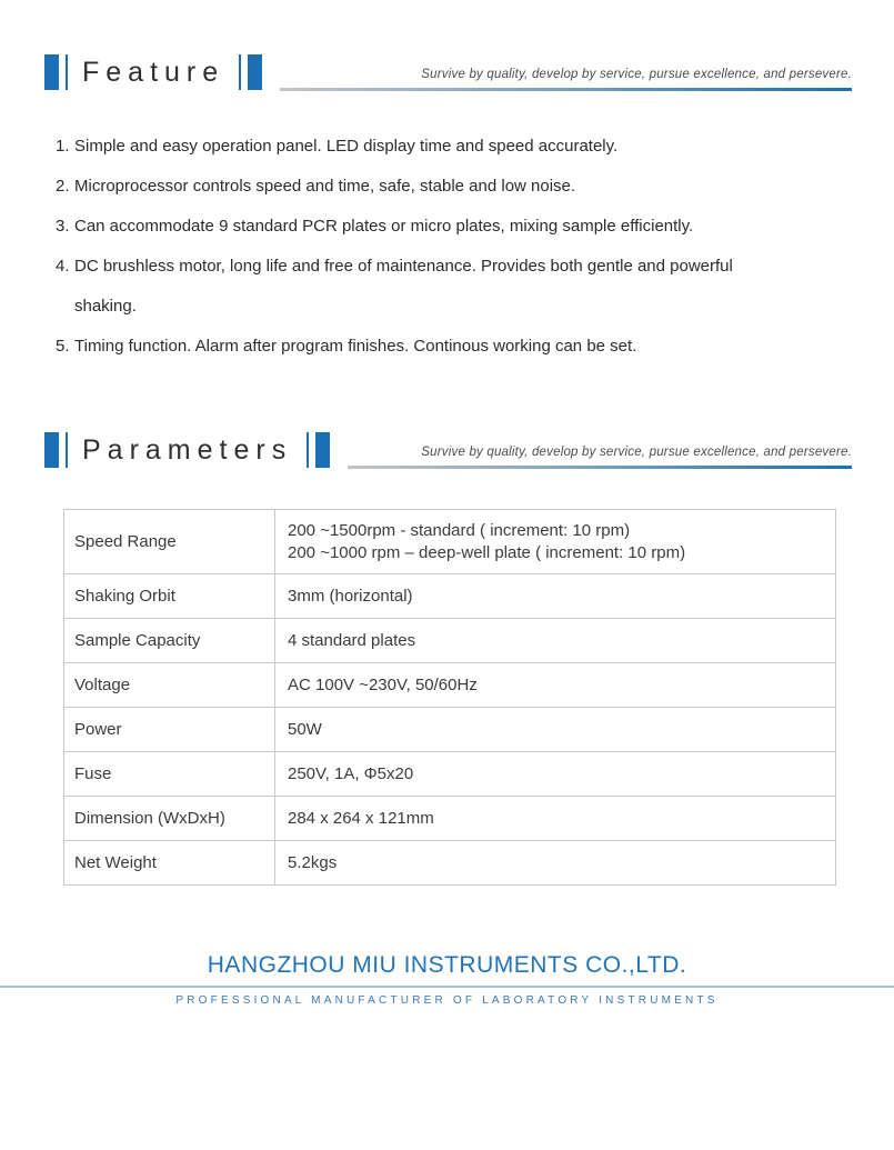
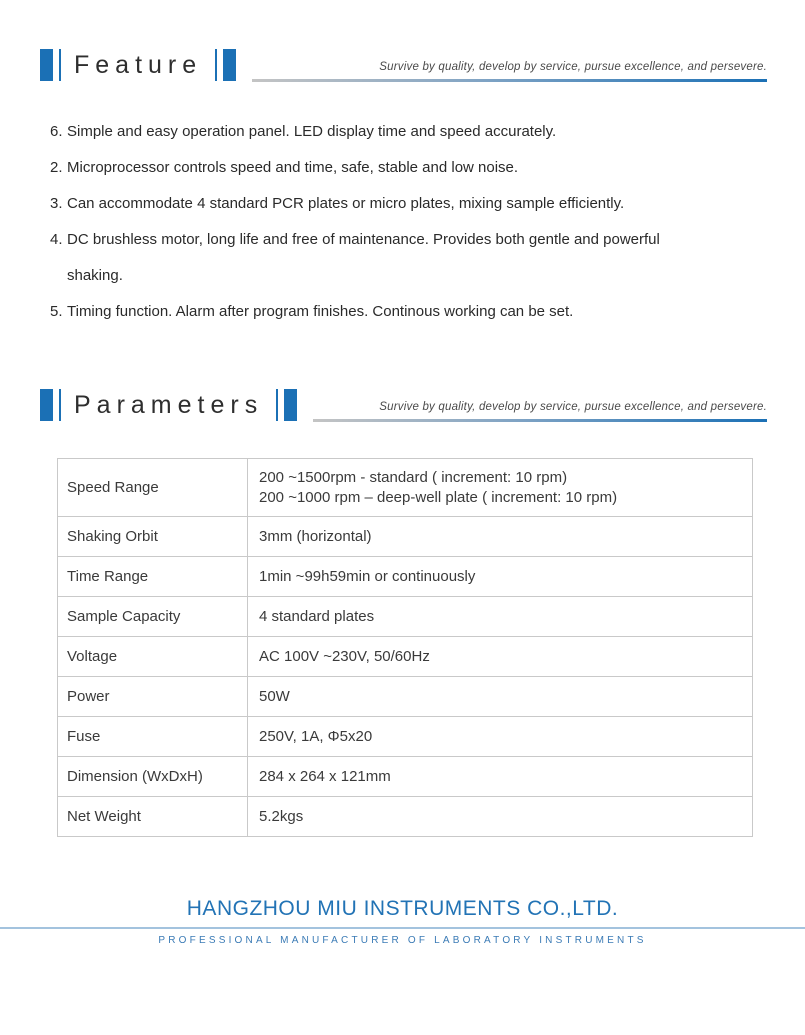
  Feature
  Survive by quality, develop by service, pursue excellence, and persevere.
- 1.
+ 6.
  Simple and easy operation panel. LED display time and speed accurately.
  2.
  Microprocessor controls speed and time, safe, stable and low noise.
  3.
- Can accommodate 9 standard PCR plates or micro plates, mixing sample efficiently.
+ Can accommodate 4 standard PCR plates or micro plates, mixing sample efficiently.
  4.
  DC brushless motor, long life and free of maintenance. Provides both gentle and powerful
  shaking.
  5.
  Timing function. Alarm after program finishes. Continous working can be set.
  Parameters
  Survive by quality, develop by service, pursue excellence, and persevere.
  Speed Range	200 ~1500rpm - standard ( increment: 10 rpm) 200 ~1000 rpm – deep-well plate ( increment: 10 rpm)
  Shaking Orbit	3mm (horizontal)
+ Time Range	1min ~99h59min or continuously
  Sample Capacity	4 standard plates
  Voltage	AC 100V ~230V, 50/60Hz
  Power	50W
  Fuse	250V, 1A, Φ5x20
  Dimension (WxDxH)	284 x 264 x 121mm
  Net Weight	5.2kgs
  HANGZHOU MIU INSTRUMENTS CO.,LTD.
  PROFESSIONAL MANUFACTURER OF LABORATORY INSTRUMENTS
